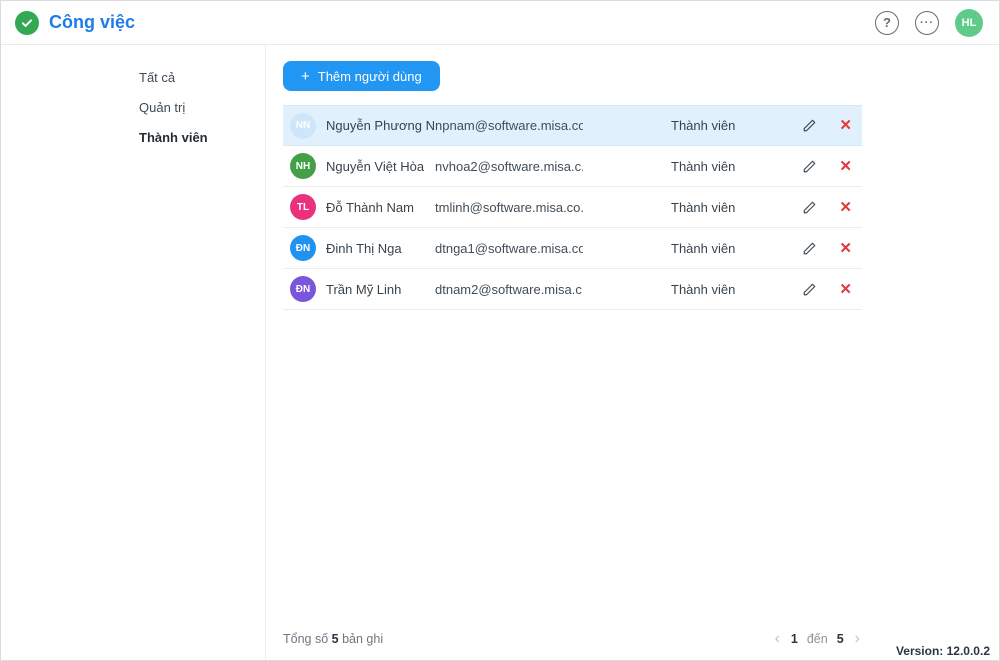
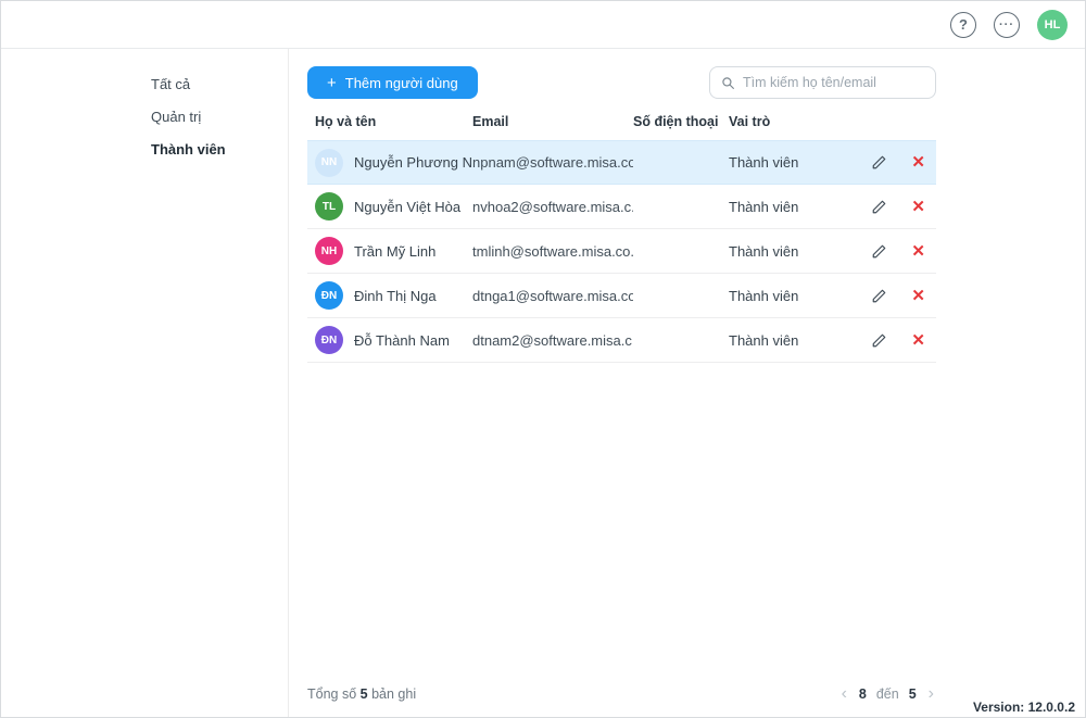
- Công việc
  ?
  ···
  HL
  Tất cả
  Quản trị
  Thành viên
  +
  Thêm người dùng
+ Tìm kiếm họ tên/email
+ Họ và tên
+ Email
+ Số điện thoại
+ Vai trò
  NN
  Nguyễn Phương N
  npnam@software.misa.co
  Thành viên
  ✕
- NH
+ TL
  Nguyễn Việt Hòa
  nvhoa2@software.misa.c.
  Thành viên
  ✕
- TL
+ NH
- Đỗ Thành Nam
+ Trần Mỹ Linh
  tmlinh@software.misa.co.
  Thành viên
  ✕
  ĐN
  Đinh Thị Nga
  dtnga1@software.misa.co
  Thành viên
  ✕
  ĐN
- Trần Mỹ Linh
+ Đỗ Thành Nam
  dtnam2@software.misa.c
  Thành viên
  ✕
  Tổng số 5 bản ghi
  ‹
- 1
+ 8
  đến
  5
  ›
  Version: 12.0.0.2
